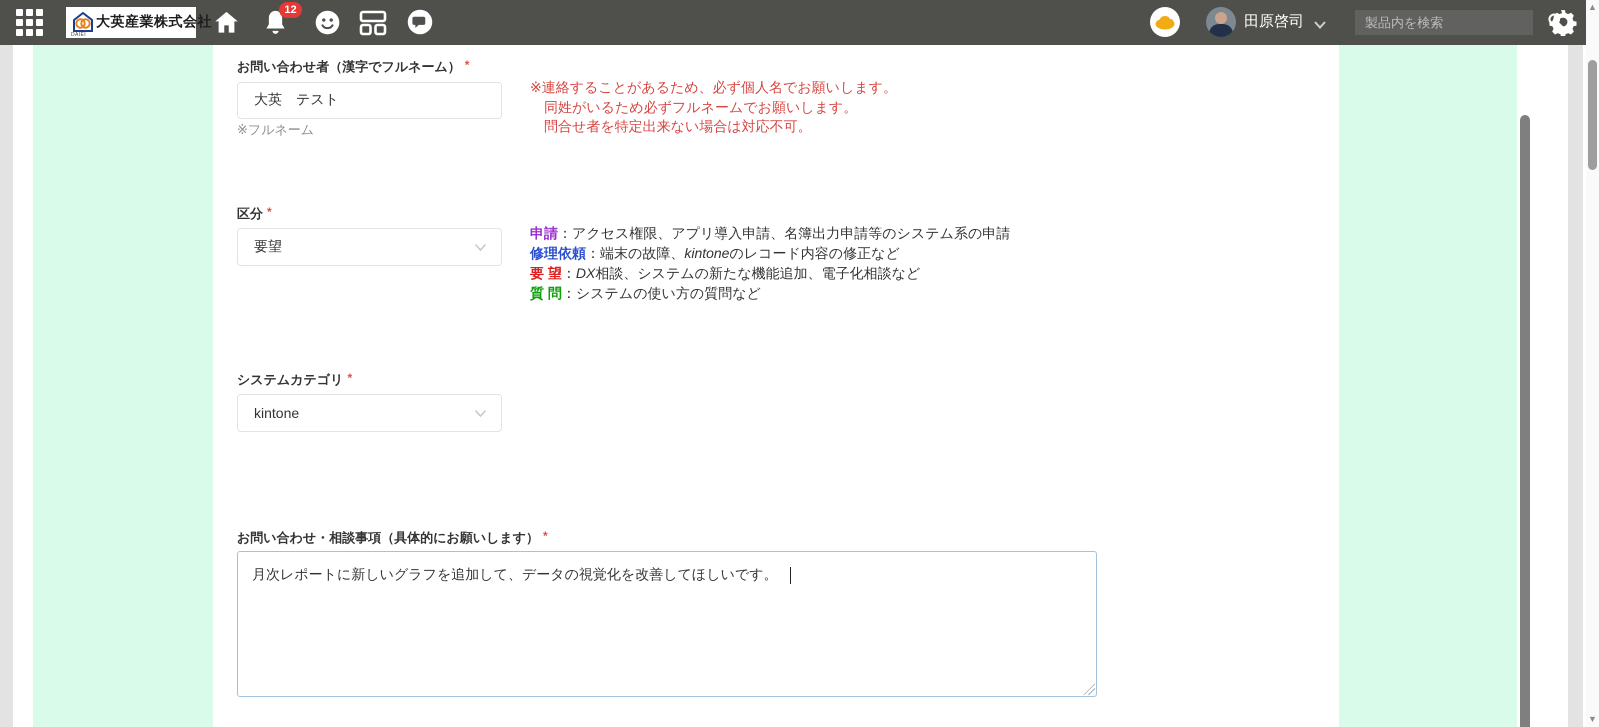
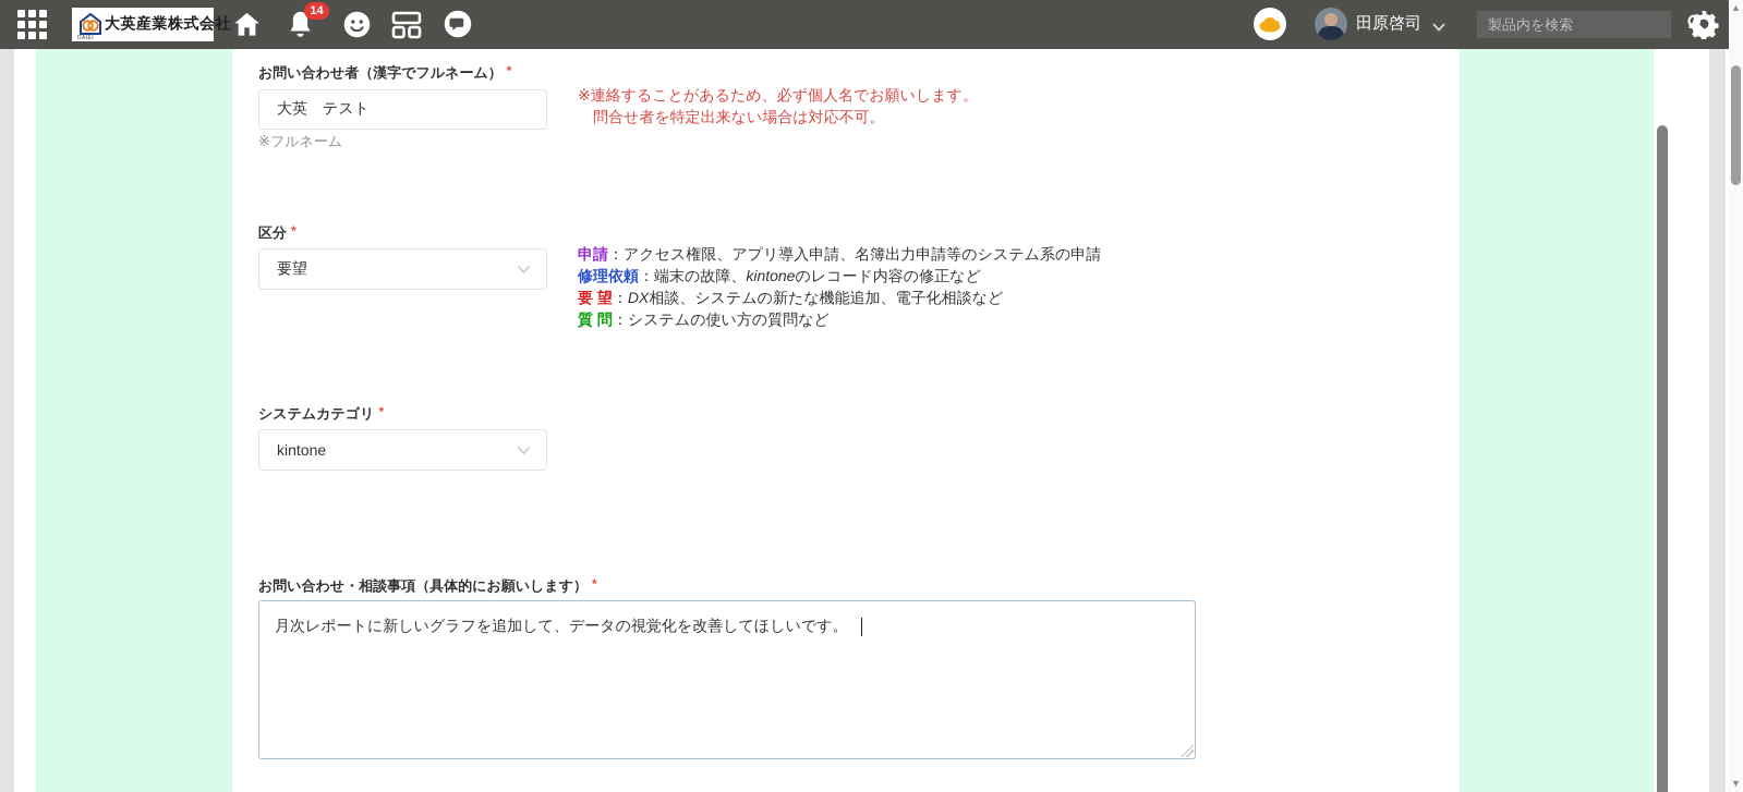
  大英産業株式会社
- 12
+ 14
  田原啓司
  製品内を検索
  ▲
  ▼
  お問い合わせ者（漢字でフルネーム） *
  大英 テスト
  ※フルネーム
  ※連絡することがあるため、必ず個人名でお願いします。
- 同姓がいるため必ずフルネームでお願いします。
  問合せ者を特定出来ない場合は対応不可。
  区分 *
  要望
  申請：アクセス権限、アプリ導入申請、名簿出力申請等のシステム系の申請
  修理依頼：端末の故障、kintoneのレコード内容の修正など
  要 望：DX相談、システムの新たな機能追加、電子化相談など
  質 問：システムの使い方の質問など
  システムカテゴリ *
  kintone
  お問い合わせ・相談事項（具体的にお願いします） *
  月次レポートに新しいグラフを追加して、データの視覚化を改善してほしいです。
